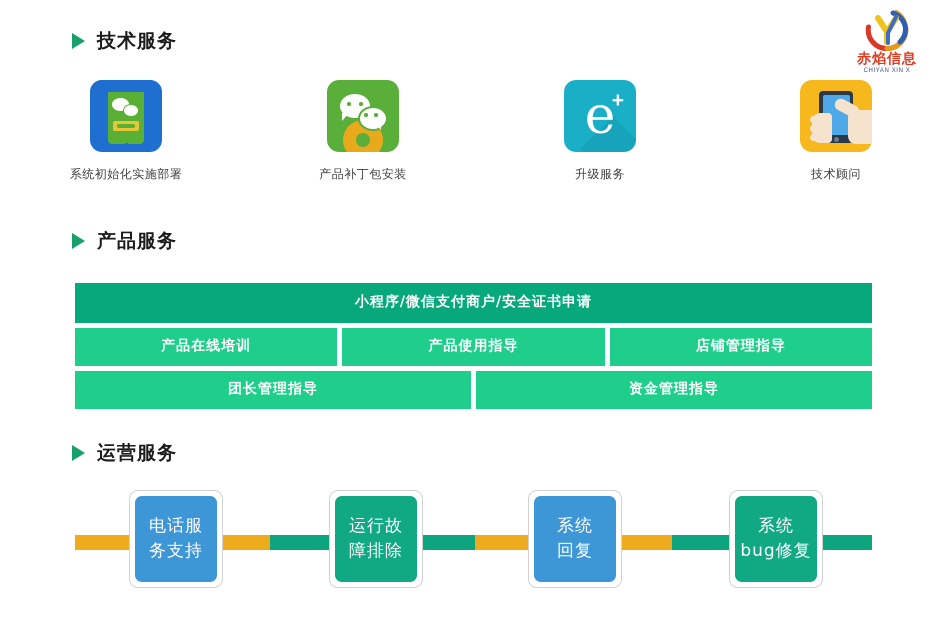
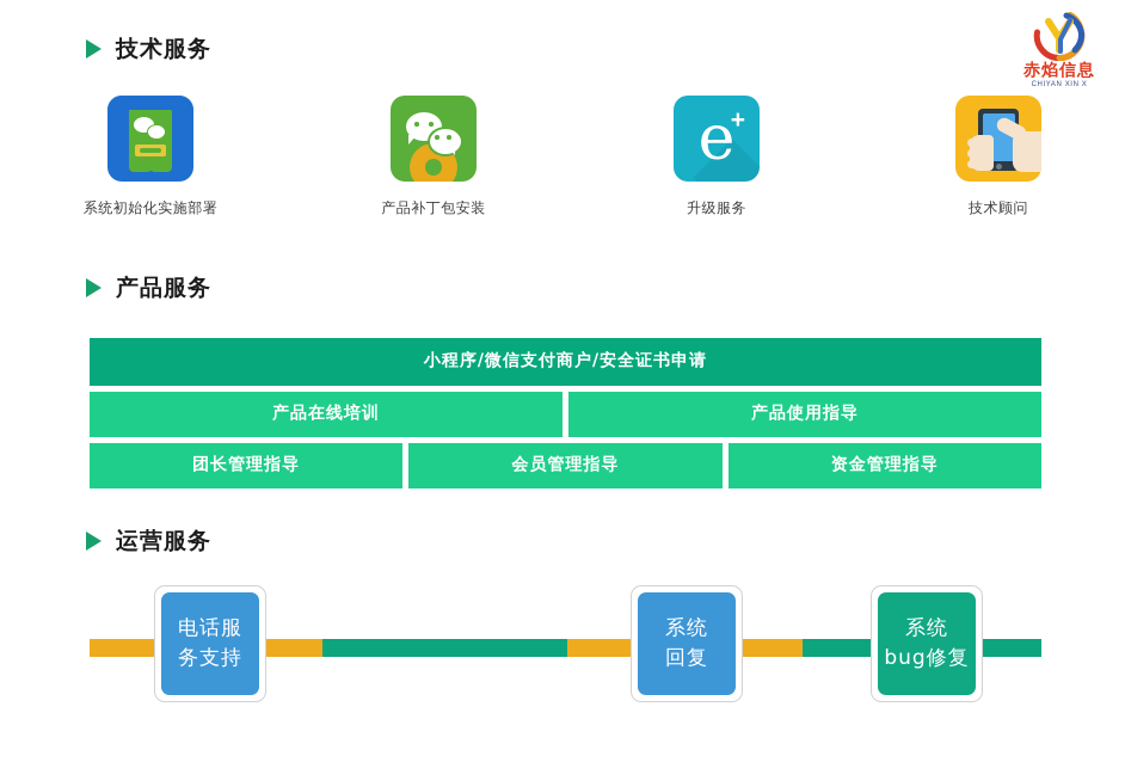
  赤焰信息
  技术服务
  系统初始化实施部署
  产品补丁包安装
  e
  +
  升级服务
  技术顾问
  产品服务
  小程序/微信支付商户/安全证书申请
  产品在线培训
  产品使用指导
- 店铺管理指导
  团长管理指导
+ 会员管理指导
  资金管理指导
  运营服务
  电话服
  务支持
- 运行故
- 障排除
  系统
  回复
  系统
  bug修复
